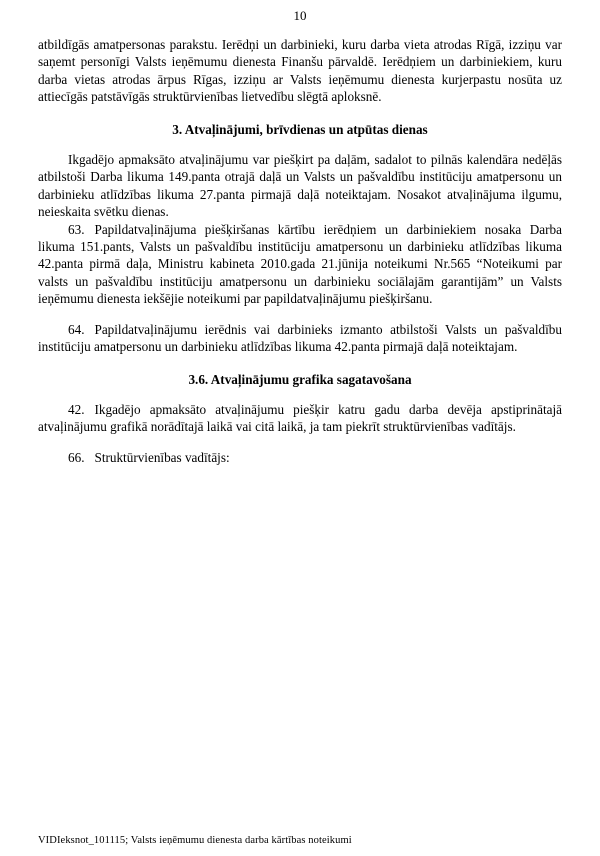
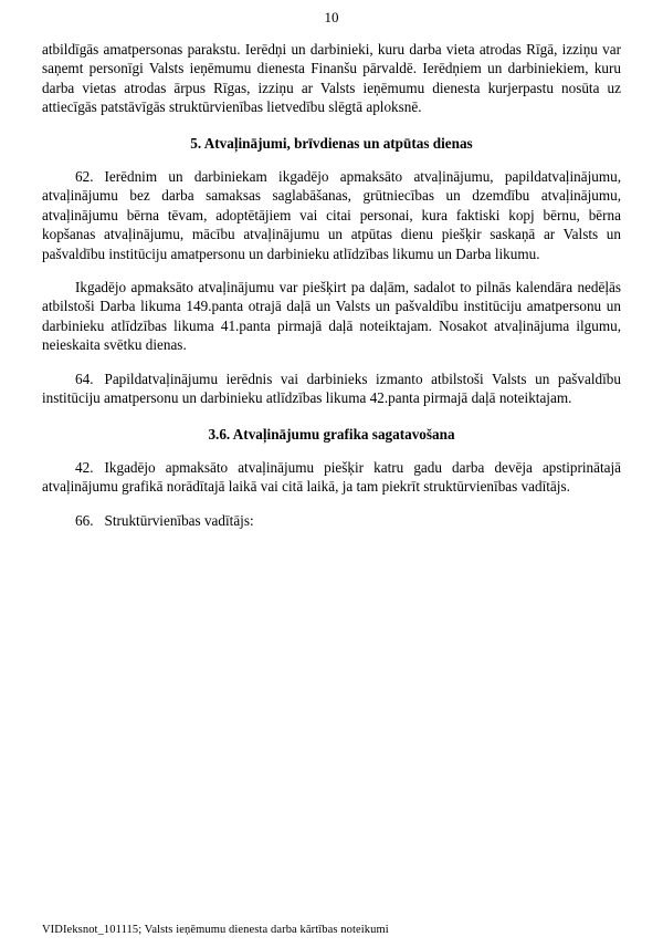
  10
  atbildīgās amatpersonas parakstu. Ierēdņi un darbinieki, kuru darba vieta atrodas Rīgā, izziņu var saņemt personīgi Valsts ieņēmumu dienesta Finanšu pārvaldē. Ierēdņiem un darbiniekiem, kuru darba vietas atrodas ārpus Rīgas, izziņu ar Valsts ieņēmumu dienesta kurjerpastu nosūta uz attiecīgās patstāvīgās struktūrvienības lietvedību slēgtā aploksnē.
- 3. Atvaļinājumi, brīvdienas un atpūtas dienas
+ 5. Atvaļinājumi, brīvdienas un atpūtas dienas
+ 62. Ierēdnim un darbiniekam ikgadējo apmaksāto atvaļinājumu, papildatvaļinājumu, atvaļinājumu bez darba samaksas saglabāšanas, grūtniecības un dzemdību atvaļinājumu, atvaļinājumu bērna tēvam, adoptētājiem vai citai personai, kura faktiski kopj bērnu, bērna kopšanas atvaļinājumu, mācību atvaļinājumu un atpūtas dienu piešķir saskaņā ar Valsts un pašvaldību institūciju amatpersonu un darbinieku atlīdzības likumu un Darba likumu.
- Ikgadējo apmaksāto atvaļinājumu var piešķirt pa daļām, sadalot to pilnās kalendāra nedēļās atbilstoši Darba likuma 149.panta otrajā daļā un Valsts un pašvaldību institūciju amatpersonu un darbinieku atlīdzības likuma 27.panta pirmajā daļā noteiktajam. Nosakot atvaļinājuma ilgumu, neieskaita svētku dienas.
+ Ikgadējo apmaksāto atvaļinājumu var piešķirt pa daļām, sadalot to pilnās kalendāra nedēļās atbilstoši Darba likuma 149.panta otrajā daļā un Valsts un pašvaldību institūciju amatpersonu un darbinieku atlīdzības likuma 41.panta pirmajā daļā noteiktajam. Nosakot atvaļinājuma ilgumu, neieskaita svētku dienas.
- 63. Papildatvaļinājuma piešķiršanas kārtību ierēdņiem un darbiniekiem nosaka Darba likuma 151.pants, Valsts un pašvaldību institūciju amatpersonu un darbinieku atlīdzības likuma 42.panta pirmā daļa, Ministru kabineta 2010.gada 21.jūnija noteikumi Nr.565 “Noteikumi par valsts un pašvaldību institūciju amatpersonu un darbinieku sociālajām garantijām” un Valsts ieņēmumu dienesta iekšējie noteikumi par papildatvaļinājumu piešķiršanu.
  64. Papildatvaļinājumu ierēdnis vai darbinieks izmanto atbilstoši Valsts un pašvaldību institūciju amatpersonu un darbinieku atlīdzības likuma 42.panta pirmajā daļā noteiktajam.
  3.6. Atvaļinājumu grafika sagatavošana
  42. Ikgadējo apmaksāto atvaļinājumu piešķir katru gadu darba devēja apstiprinātajā atvaļinājumu grafikā norādītajā laikā vai citā laikā, ja tam piekrīt struktūrvienības vadītājs.
  66. Struktūrvienības vadītājs:
  VIDIeksnot_101115; Valsts ieņēmumu dienesta darba kārtības noteikumi
